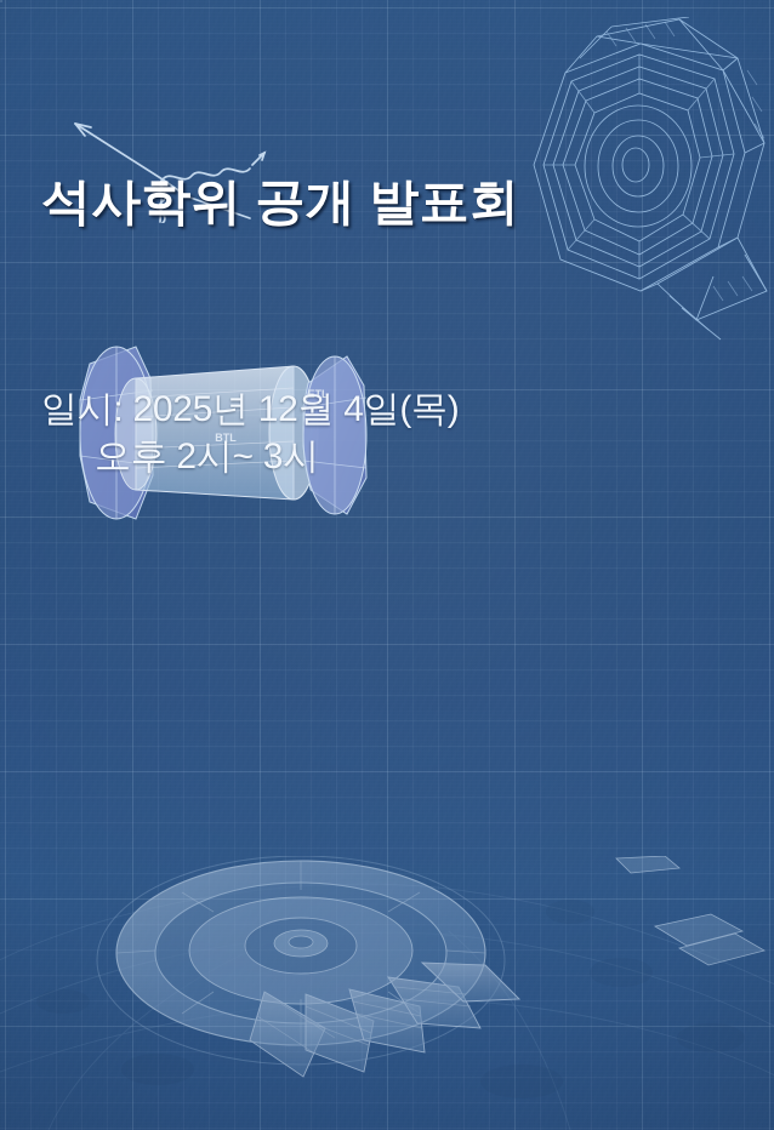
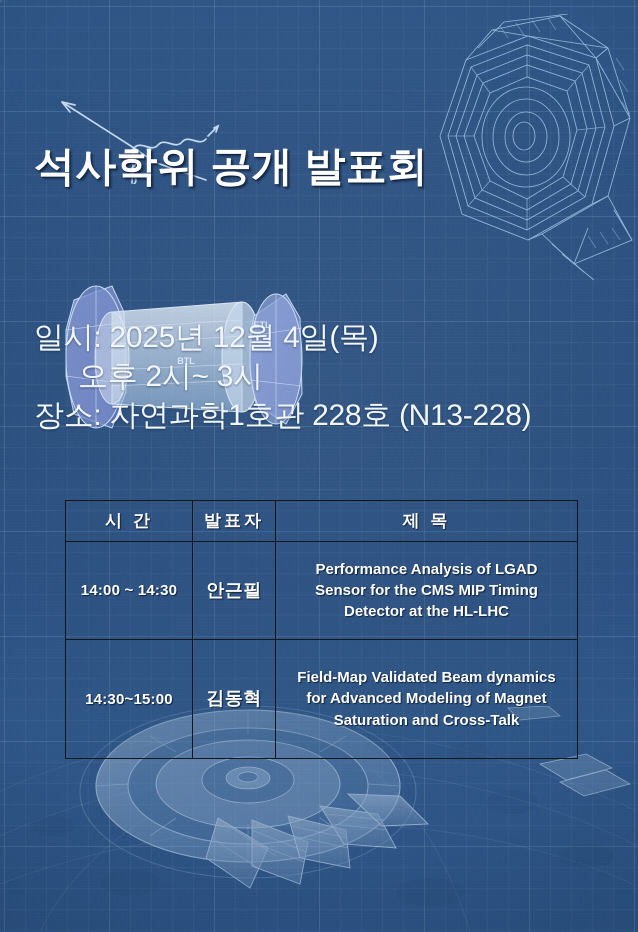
  석사학위 공개 발표회
  일시: 2025년 12월 4일(목)
  오후 2시~ 3시
+ 장소: 자연과학1호관 228호 (N13-228)
+ 시 간	발표자	제 목
+ 14:00 ~ 14:30	안근필	Performance Analysis of LGAD Sensor for the CMS MIP Timing Detector at the HL-LHC
+ 14:30~15:00	김동혁	Field-Map Validated Beam dynamics for Advanced Modeling of Magnet Saturation and Cross-Talk
